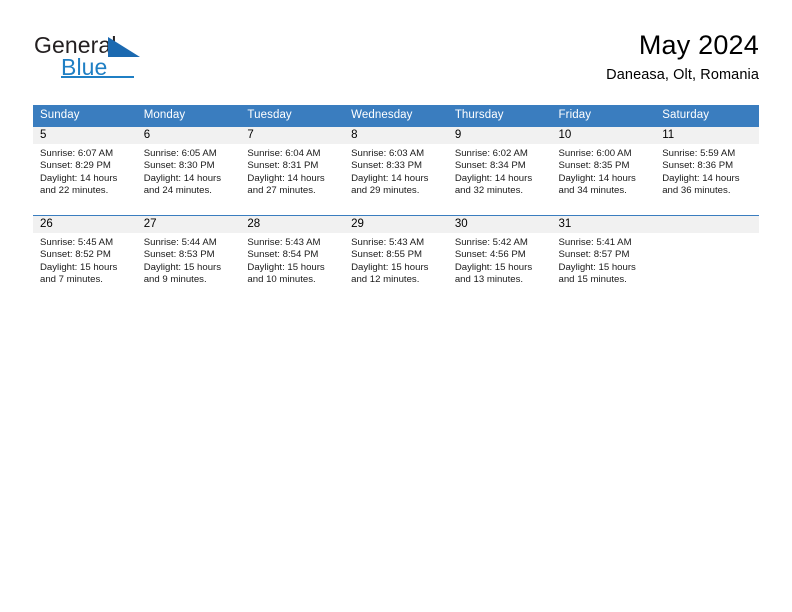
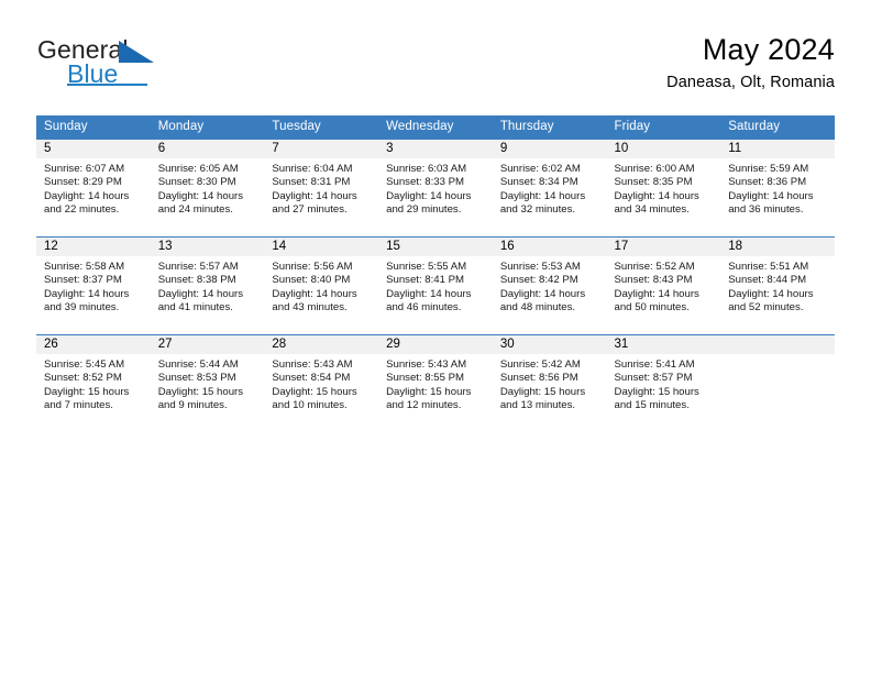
  General
  Blue
  May 2024
  Daneasa, Olt, Romania
  Sunday	Monday	Tuesday	Wednesday	Thursday	Friday	Saturday
- 5Sunrise: 6:07 AMSunset: 8:29 PMDaylight: 14 hoursand 22 minutes.	6Sunrise: 6:05 AMSunset: 8:30 PMDaylight: 14 hoursand 24 minutes.	7Sunrise: 6:04 AMSunset: 8:31 PMDaylight: 14 hoursand 27 minutes.	8Sunrise: 6:03 AMSunset: 8:33 PMDaylight: 14 hoursand 29 minutes.	9Sunrise: 6:02 AMSunset: 8:34 PMDaylight: 14 hoursand 32 minutes.	10Sunrise: 6:00 AMSunset: 8:35 PMDaylight: 14 hoursand 34 minutes.	11Sunrise: 5:59 AMSunset: 8:36 PMDaylight: 14 hoursand 36 minutes.
+ 5Sunrise: 6:07 AMSunset: 8:29 PMDaylight: 14 hoursand 22 minutes.	6Sunrise: 6:05 AMSunset: 8:30 PMDaylight: 14 hoursand 24 minutes.	7Sunrise: 6:04 AMSunset: 8:31 PMDaylight: 14 hoursand 27 minutes.	3Sunrise: 6:03 AMSunset: 8:33 PMDaylight: 14 hoursand 29 minutes.	9Sunrise: 6:02 AMSunset: 8:34 PMDaylight: 14 hoursand 32 minutes.	10Sunrise: 6:00 AMSunset: 8:35 PMDaylight: 14 hoursand 34 minutes.	11Sunrise: 5:59 AMSunset: 8:36 PMDaylight: 14 hoursand 36 minutes.
+ 12Sunrise: 5:58 AMSunset: 8:37 PMDaylight: 14 hoursand 39 minutes.	13Sunrise: 5:57 AMSunset: 8:38 PMDaylight: 14 hoursand 41 minutes.	14Sunrise: 5:56 AMSunset: 8:40 PMDaylight: 14 hoursand 43 minutes.	15Sunrise: 5:55 AMSunset: 8:41 PMDaylight: 14 hoursand 46 minutes.	16Sunrise: 5:53 AMSunset: 8:42 PMDaylight: 14 hoursand 48 minutes.	17Sunrise: 5:52 AMSunset: 8:43 PMDaylight: 14 hoursand 50 minutes.	18Sunrise: 5:51 AMSunset: 8:44 PMDaylight: 14 hoursand 52 minutes.
- 26Sunrise: 5:45 AMSunset: 8:52 PMDaylight: 15 hoursand 7 minutes.	27Sunrise: 5:44 AMSunset: 8:53 PMDaylight: 15 hoursand 9 minutes.	28Sunrise: 5:43 AMSunset: 8:54 PMDaylight: 15 hoursand 10 minutes.	29Sunrise: 5:43 AMSunset: 8:55 PMDaylight: 15 hoursand 12 minutes.	30Sunrise: 5:42 AMSunset: 4:56 PMDaylight: 15 hoursand 13 minutes.	31Sunrise: 5:41 AMSunset: 8:57 PMDaylight: 15 hoursand 15 minutes.
+ 26Sunrise: 5:45 AMSunset: 8:52 PMDaylight: 15 hoursand 7 minutes.	27Sunrise: 5:44 AMSunset: 8:53 PMDaylight: 15 hoursand 9 minutes.	28Sunrise: 5:43 AMSunset: 8:54 PMDaylight: 15 hoursand 10 minutes.	29Sunrise: 5:43 AMSunset: 8:55 PMDaylight: 15 hoursand 12 minutes.	30Sunrise: 5:42 AMSunset: 8:56 PMDaylight: 15 hoursand 13 minutes.	31Sunrise: 5:41 AMSunset: 8:57 PMDaylight: 15 hoursand 15 minutes.
